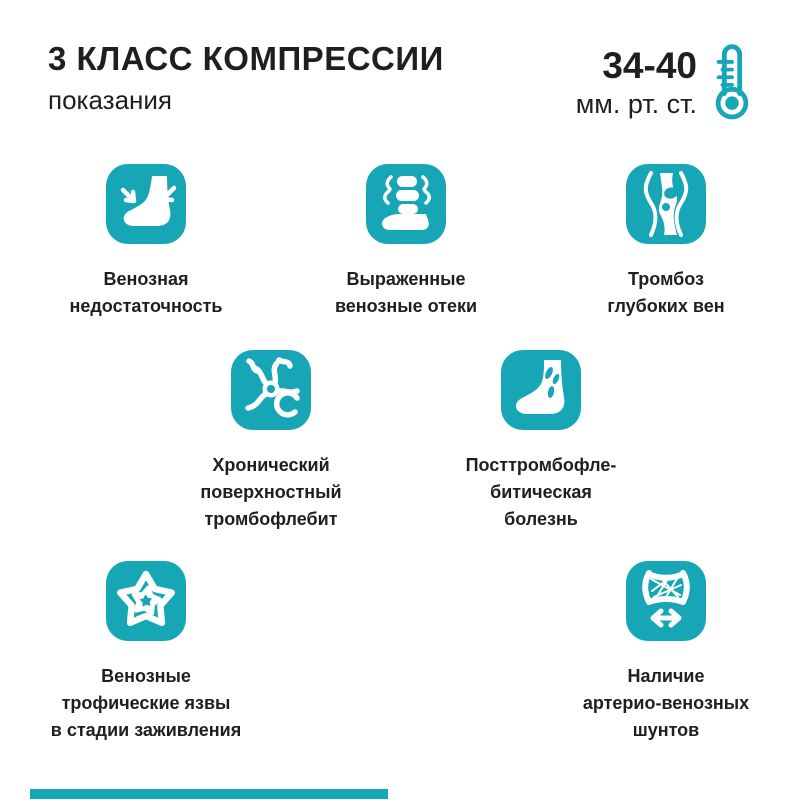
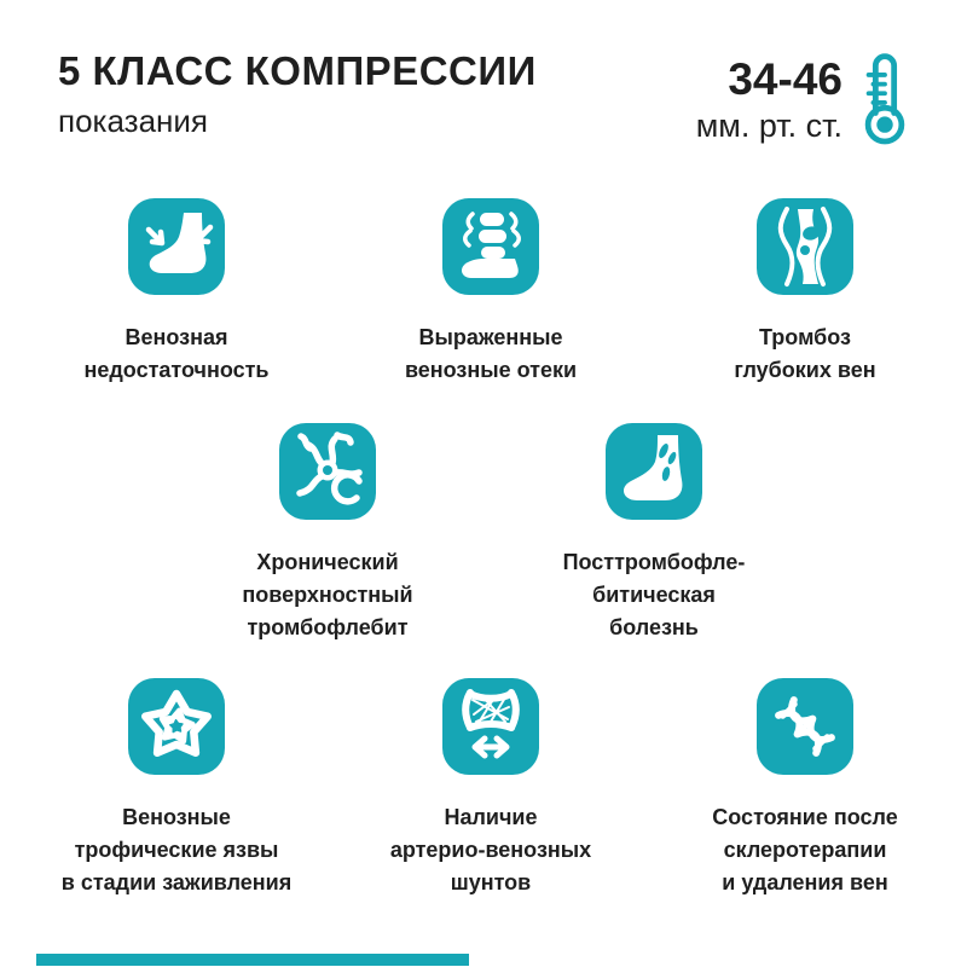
- 3 КЛАСС КОМПРЕССИИ
+ 5 КЛАСС КОМПРЕССИИ
  показания
- 34-40
+ 34-46
  мм. рт. ст.
  Венозная
  недостаточность
  Выраженные
  венозные отеки
  Тромбоз
  глубоких вен
  Хронический
  поверхностный
  тромбофлебит
  Посттромбофле-
  битическая
  болезнь
  Венозные
  трофические язвы
  в стадии заживления
  Наличие
  артерио-венозных
  шунтов
+ Состояние после
+ склеротерапии
+ и удаления вен
